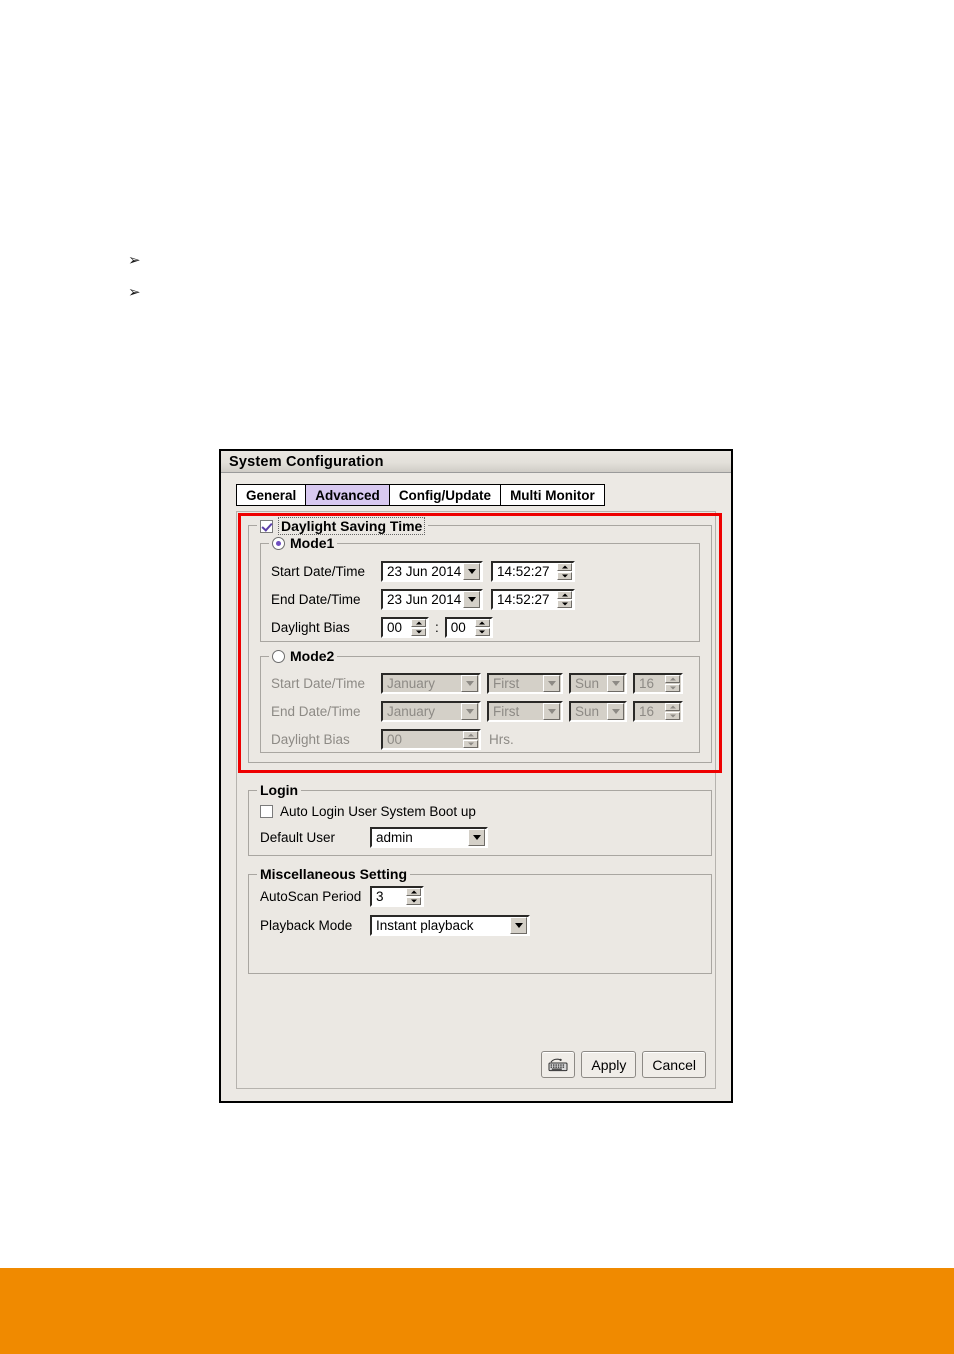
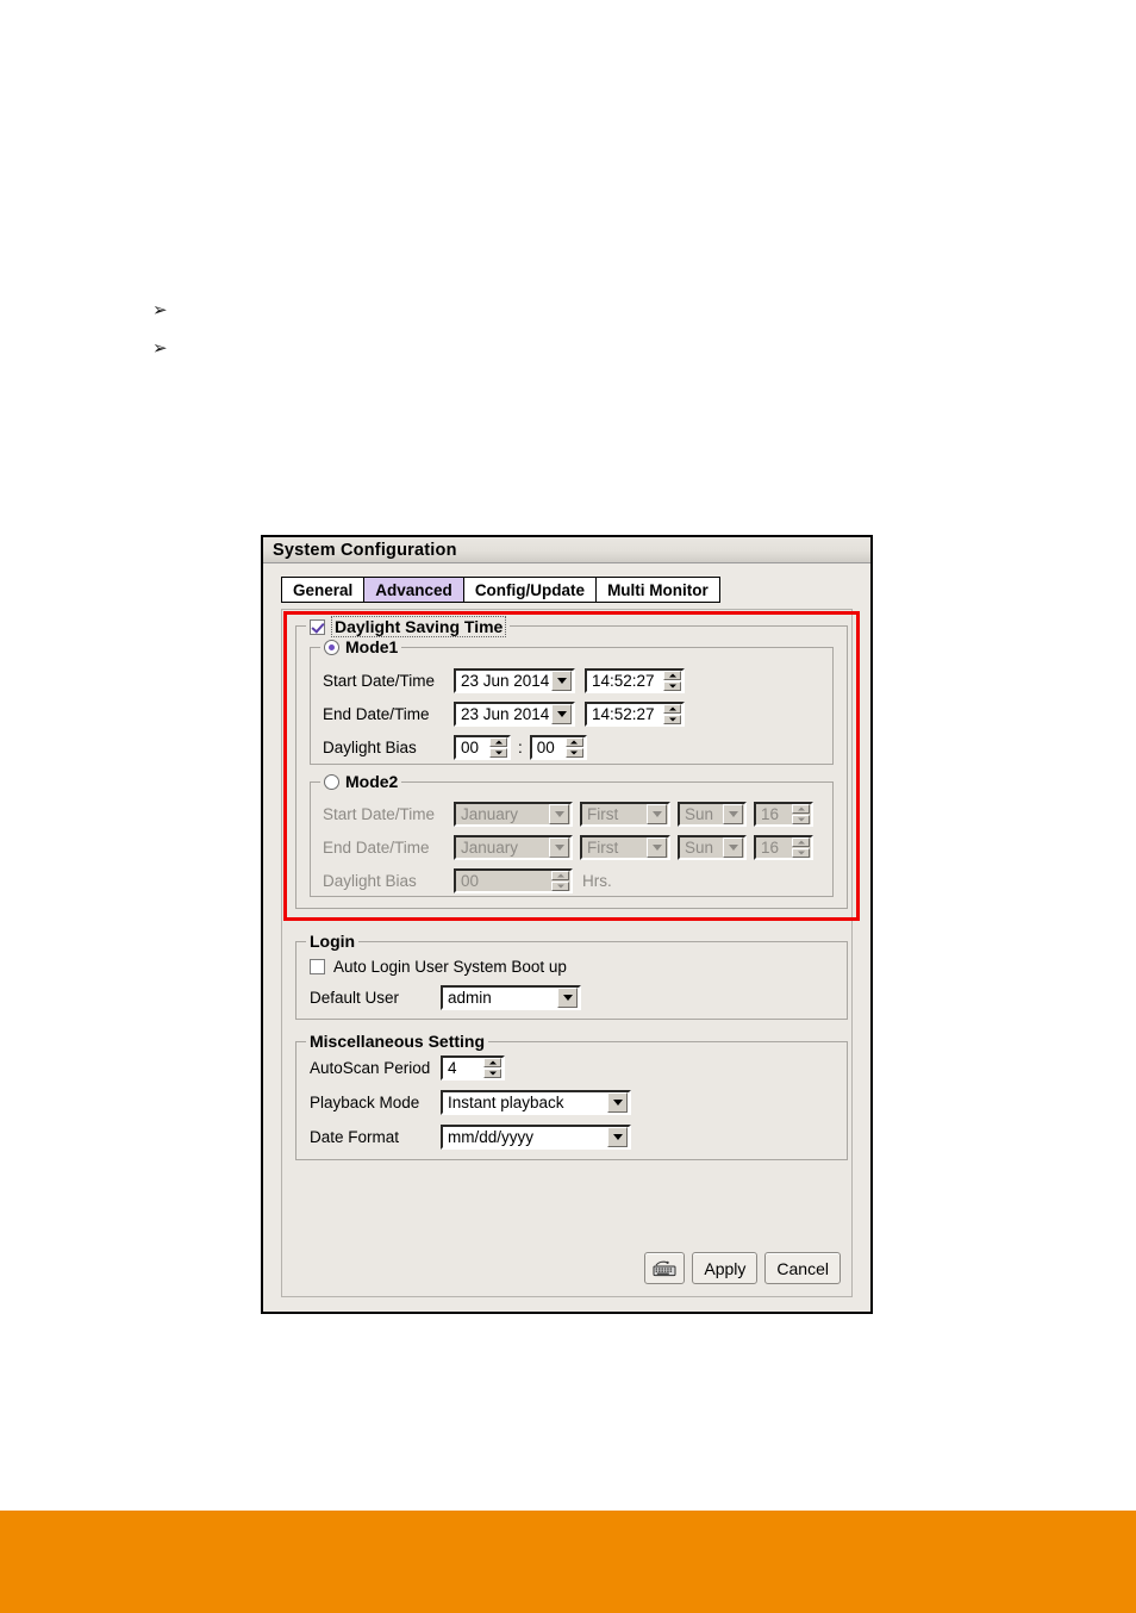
  ➢
  ➢
  System Configuration
  General
  Advanced
  Config/Update
  Multi Monitor
  Daylight Saving Time
  Mode1
  Start Date/Time
  23 Jun 2014
  14:52:27
  End Date/Time
  23 Jun 2014
  14:52:27
  Daylight Bias
  00
  :
  00
  Mode2
  Start Date/Time
  January
  First
  Sun
  16
  End Date/Time
  January
  First
  Sun
  16
  Daylight Bias
  00
  Hrs.
  Login
  Auto Login User System Boot up
  Default User
  admin
  Miscellaneous Setting
  AutoScan Period
- 3
+ 4
  Playback Mode
  Instant playback
+ Date Format
+ mm/dd/yyyy
  Apply
  Cancel
